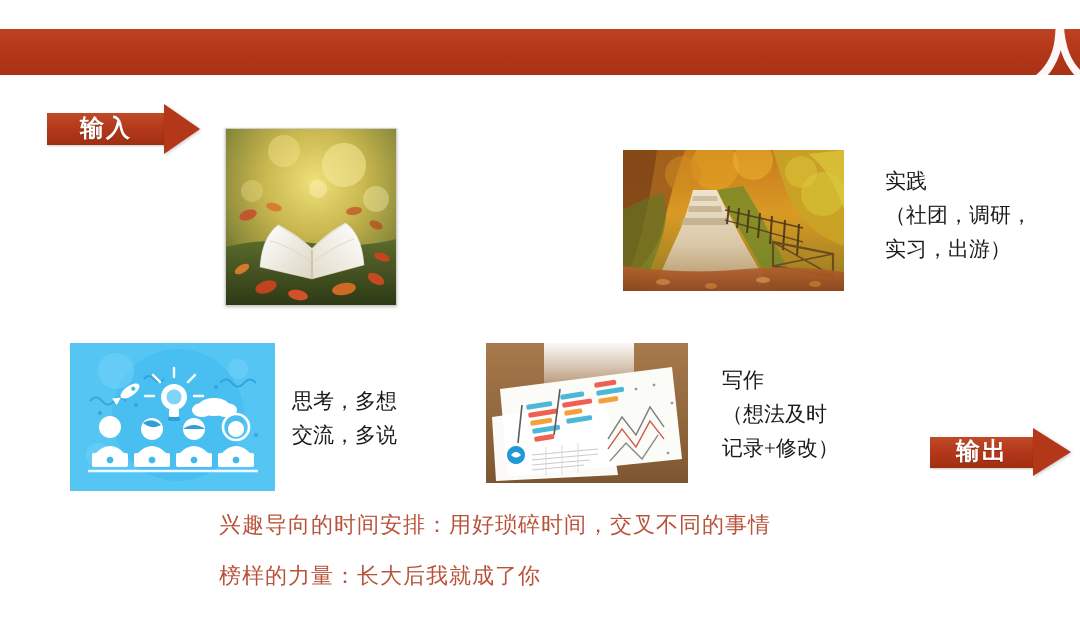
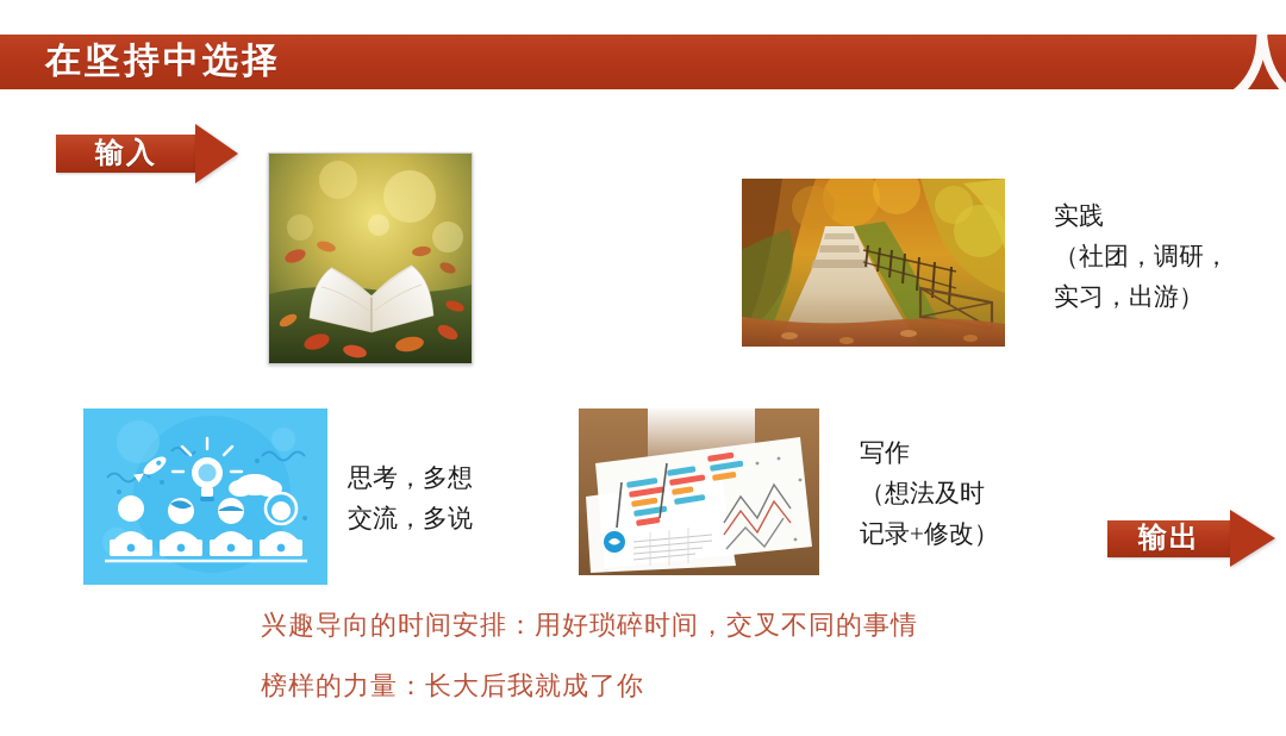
+ 在坚持中选择
  人
  输入
  输出
  实践
  （社团，调研，
  实习，出游）
  思考，多想
  交流，多说
  写作
  （想法及时
  记录+修改）
  兴趣导向的时间安排：用好琐碎时间，交叉不同的事情
  榜样的力量：长大后我就成了你
